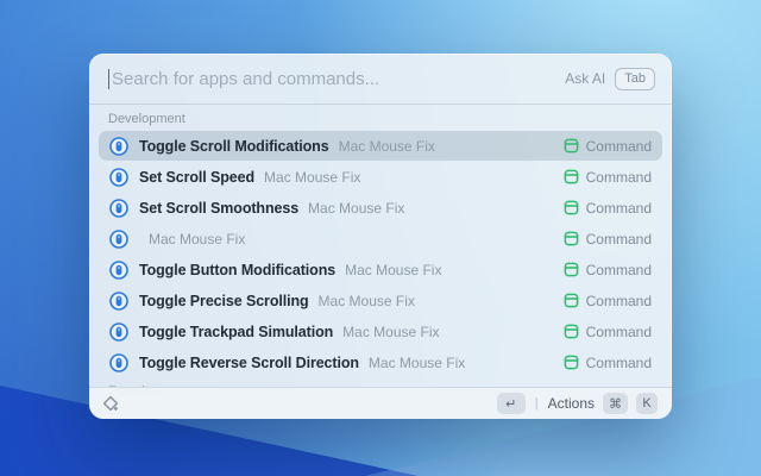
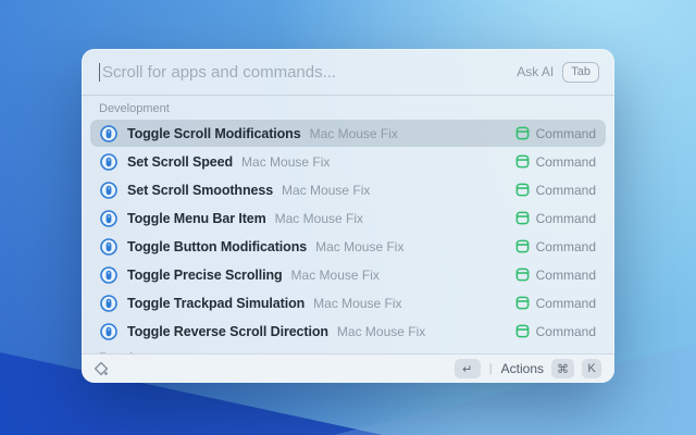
- Search for apps and commands...
+ Scroll for apps and commands...
  Ask AI
  Tab
  Development
  Toggle Scroll Modifications
  Mac Mouse Fix
  Command
  Set Scroll Speed
  Mac Mouse Fix
  Command
  Set Scroll Smoothness
  Mac Mouse Fix
  Command
+ Toggle Menu Bar Item
  Mac Mouse Fix
  Command
  Toggle Button Modifications
  Mac Mouse Fix
  Command
  Toggle Precise Scrolling
  Mac Mouse Fix
  Command
  Toggle Trackpad Simulation
  Mac Mouse Fix
  Command
  Toggle Reverse Scroll Direction
  Mac Mouse Fix
  Command
  ↵
  |
  Actions
  ⌘
  K
